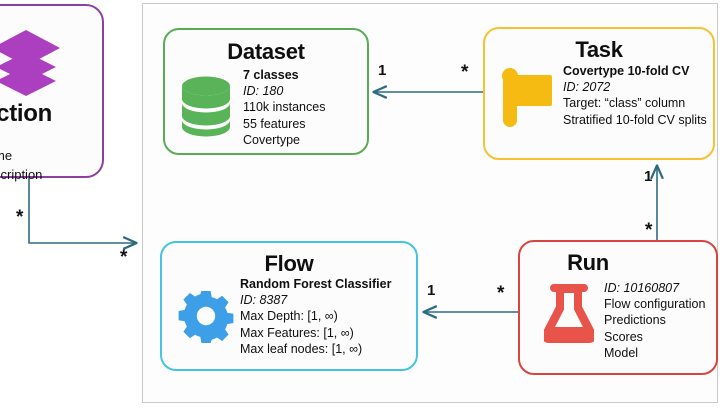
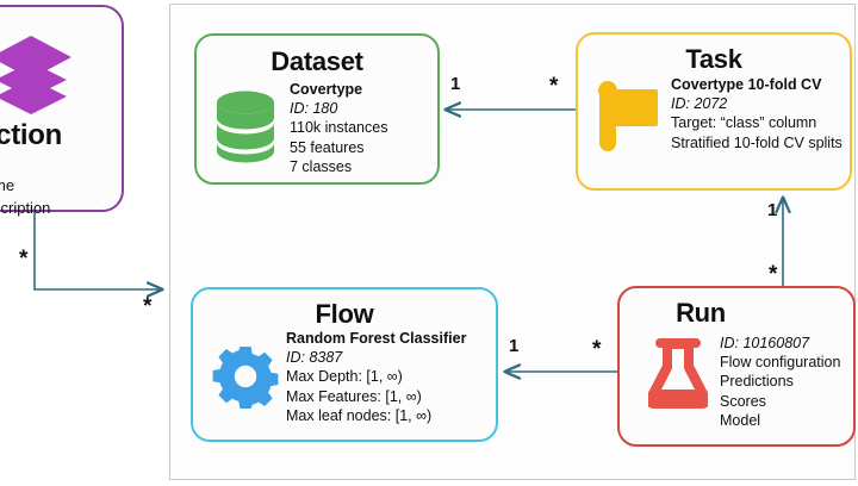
  *
  1
  *
  1
  *
  1
  *
  *
  cription
  Dataset
- 7 classes
+ Covertype
  ID: 180
  110k instances
  55 features
- Covertype
+ 7 classes
  Task
  Covertype 10-fold CV
  ID: 2072
  Target: “class” column
  Stratified 10-fold CV splits
  Flow
  Random Forest Classifier
  ID: 8387
  Max Depth: [1, ∞)
  Max Features: [1, ∞)
  Max leaf nodes: [1, ∞)
  Run
  ID: 10160807
  Flow configuration
  Predictions
  Scores
  Model
